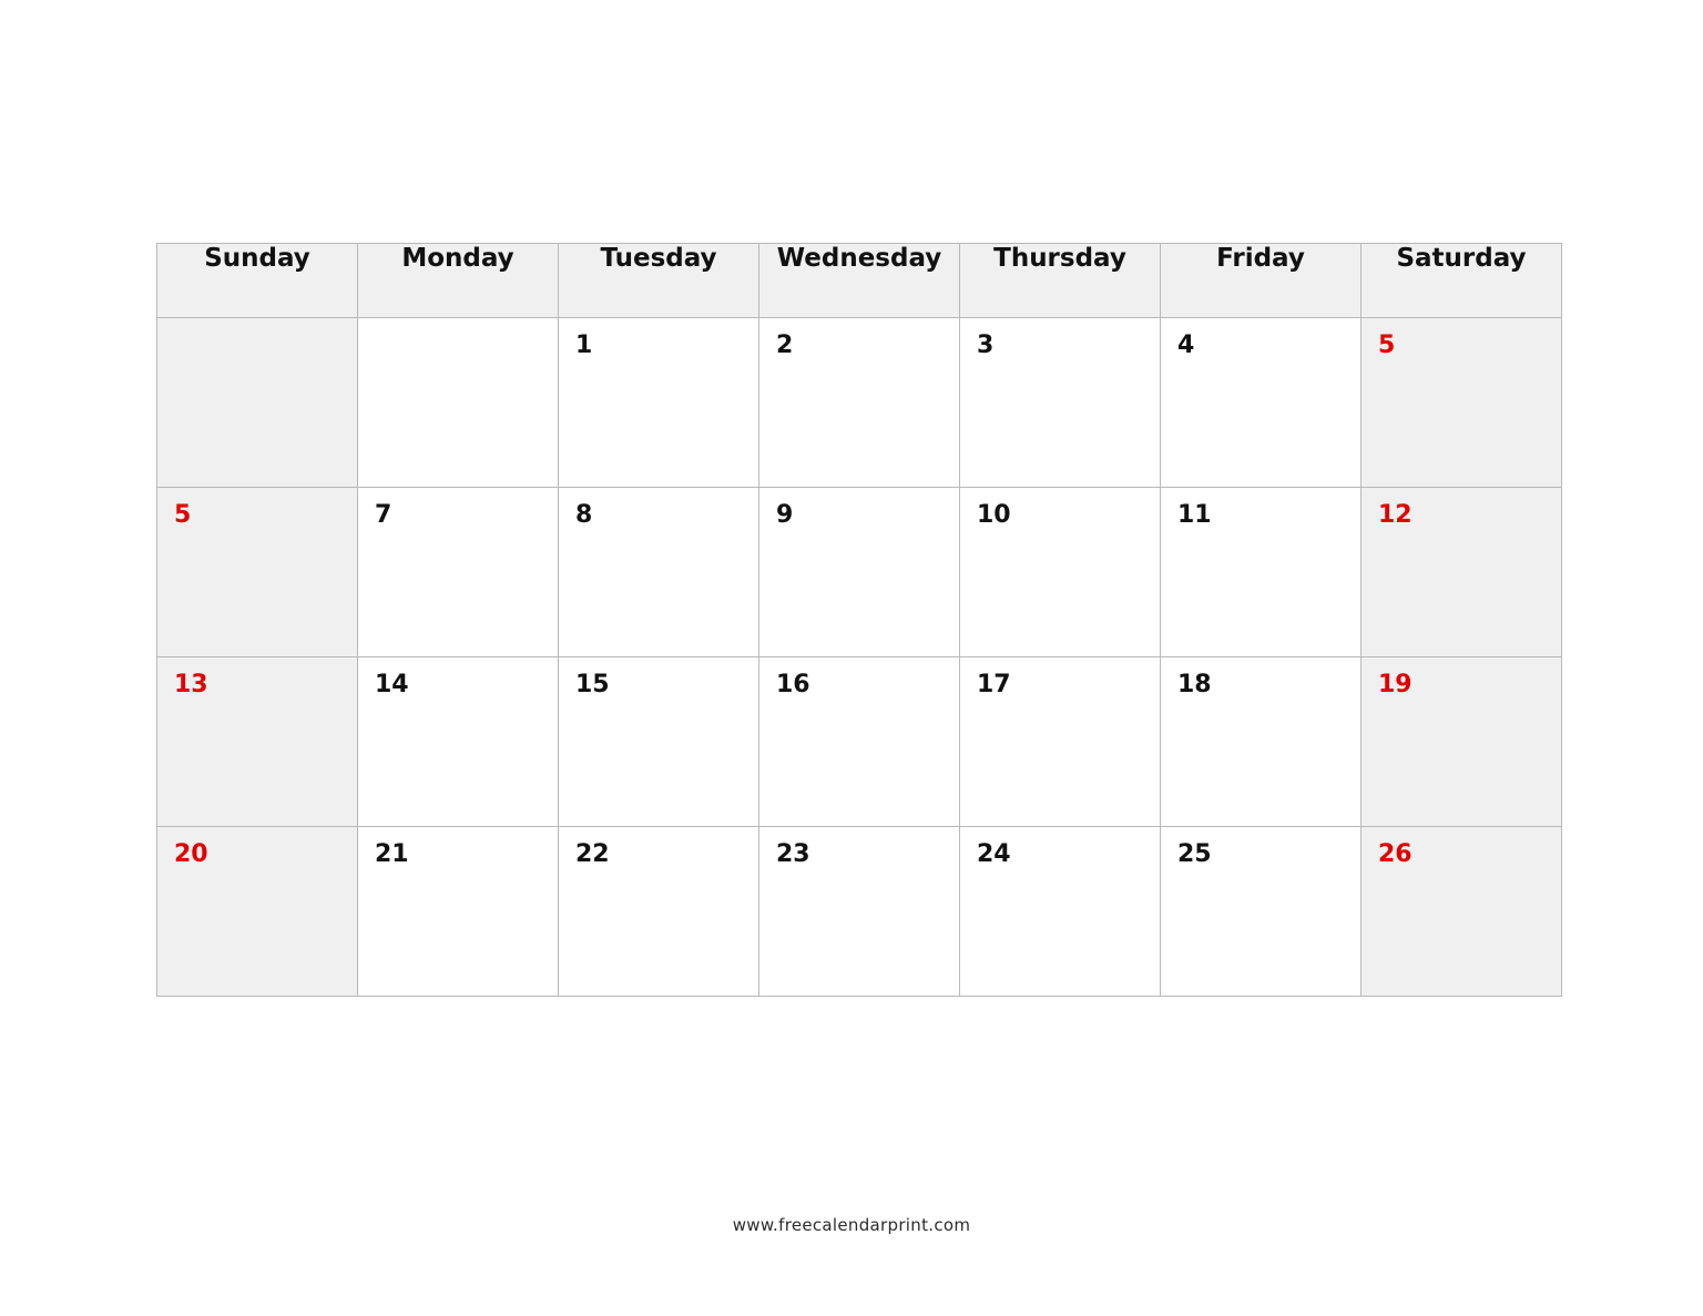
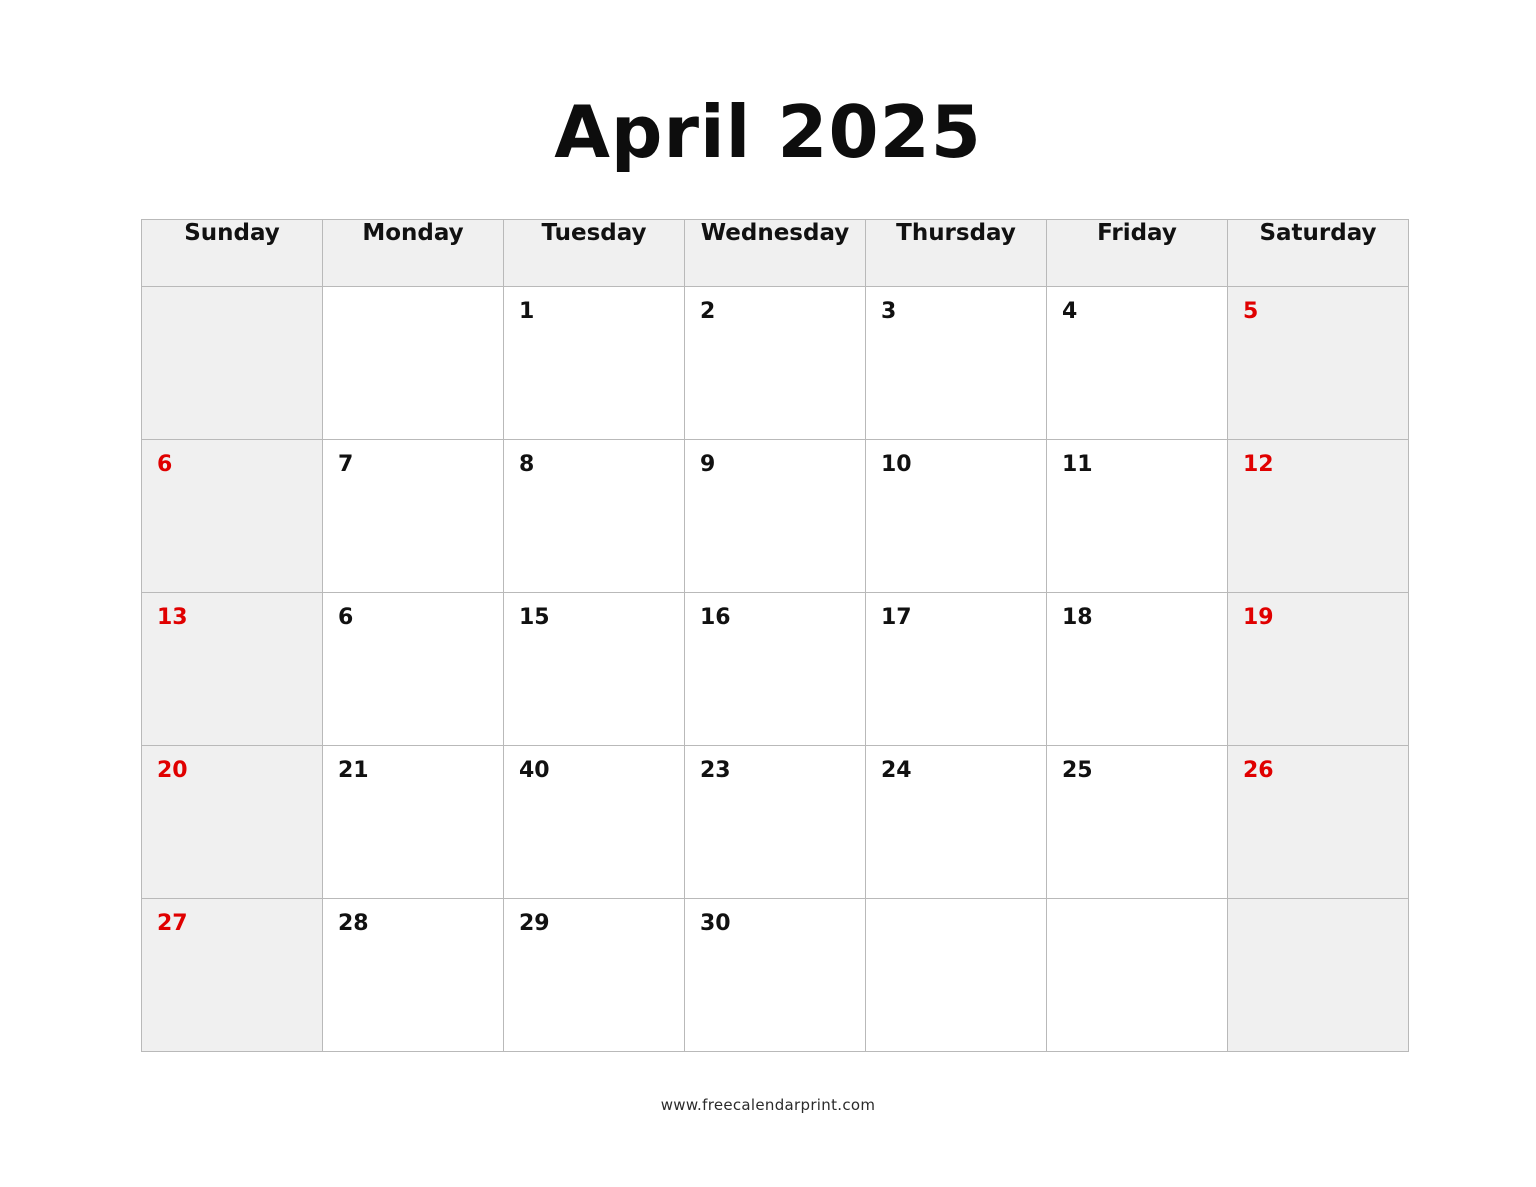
+ April 2025
  Sunday	Monday	Tuesday	Wednesday	Thursday	Friday	Saturday
  		1	2	3	4	5
- 5	7	8	9	10	11	12
+ 6	7	8	9	10	11	12
- 13	14	15	16	17	18	19
+ 13	6	15	16	17	18	19
- 20	21	22	23	24	25	26
+ 20	21	40	23	24	25	26
+ 27	28	29	30
  www.freecalendarprint.com
